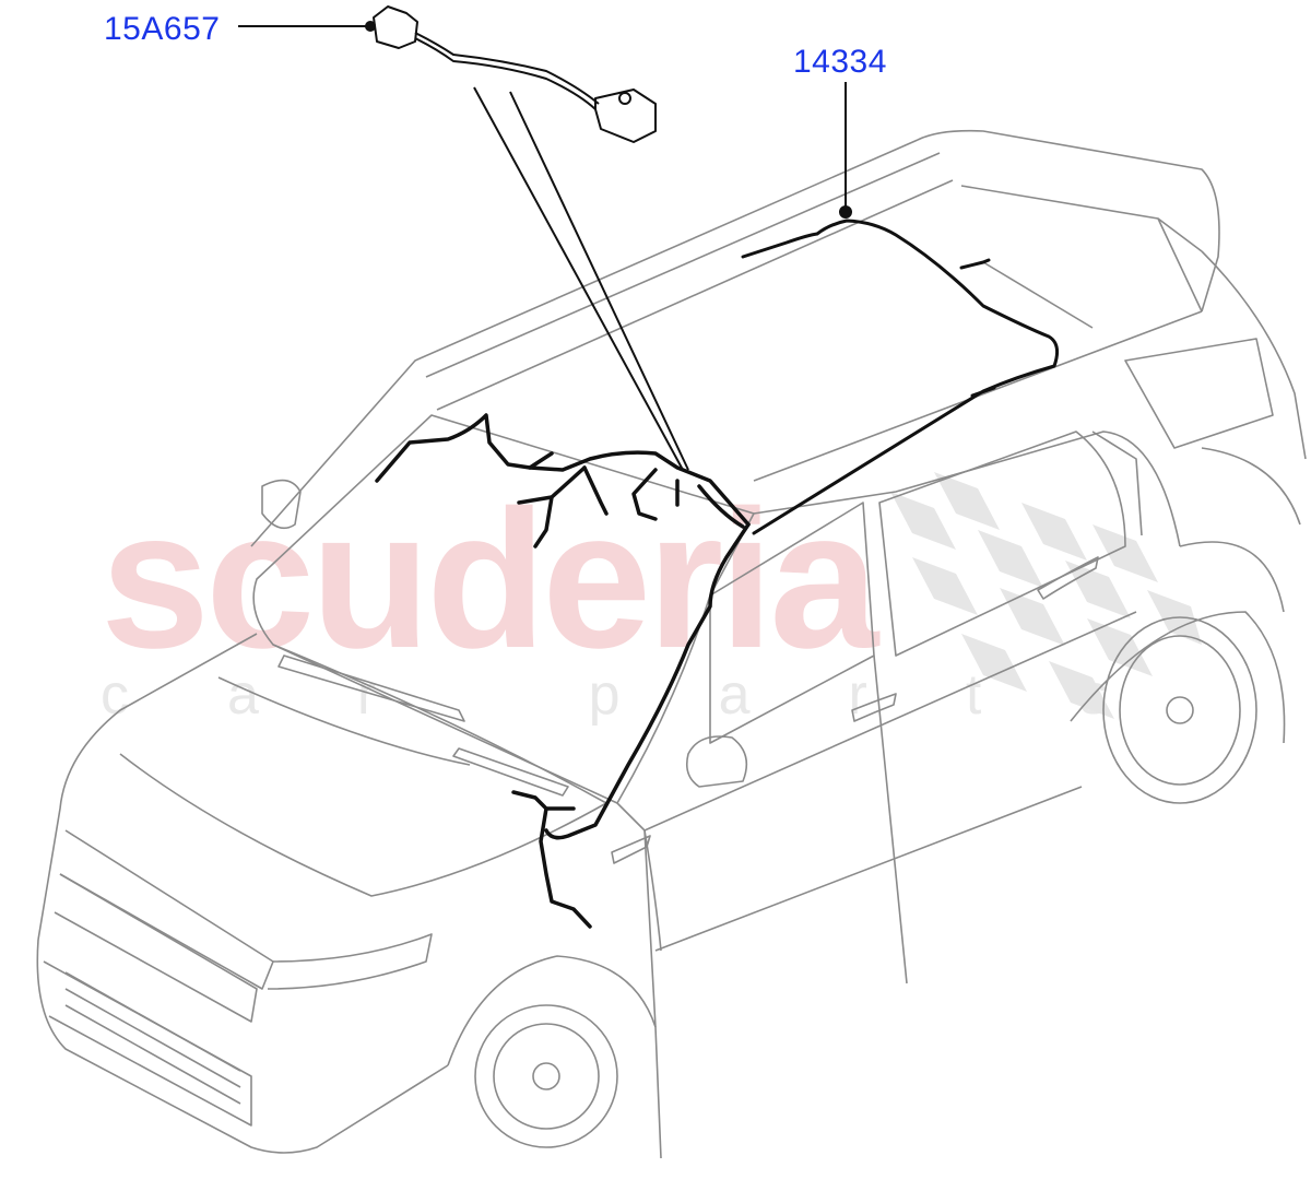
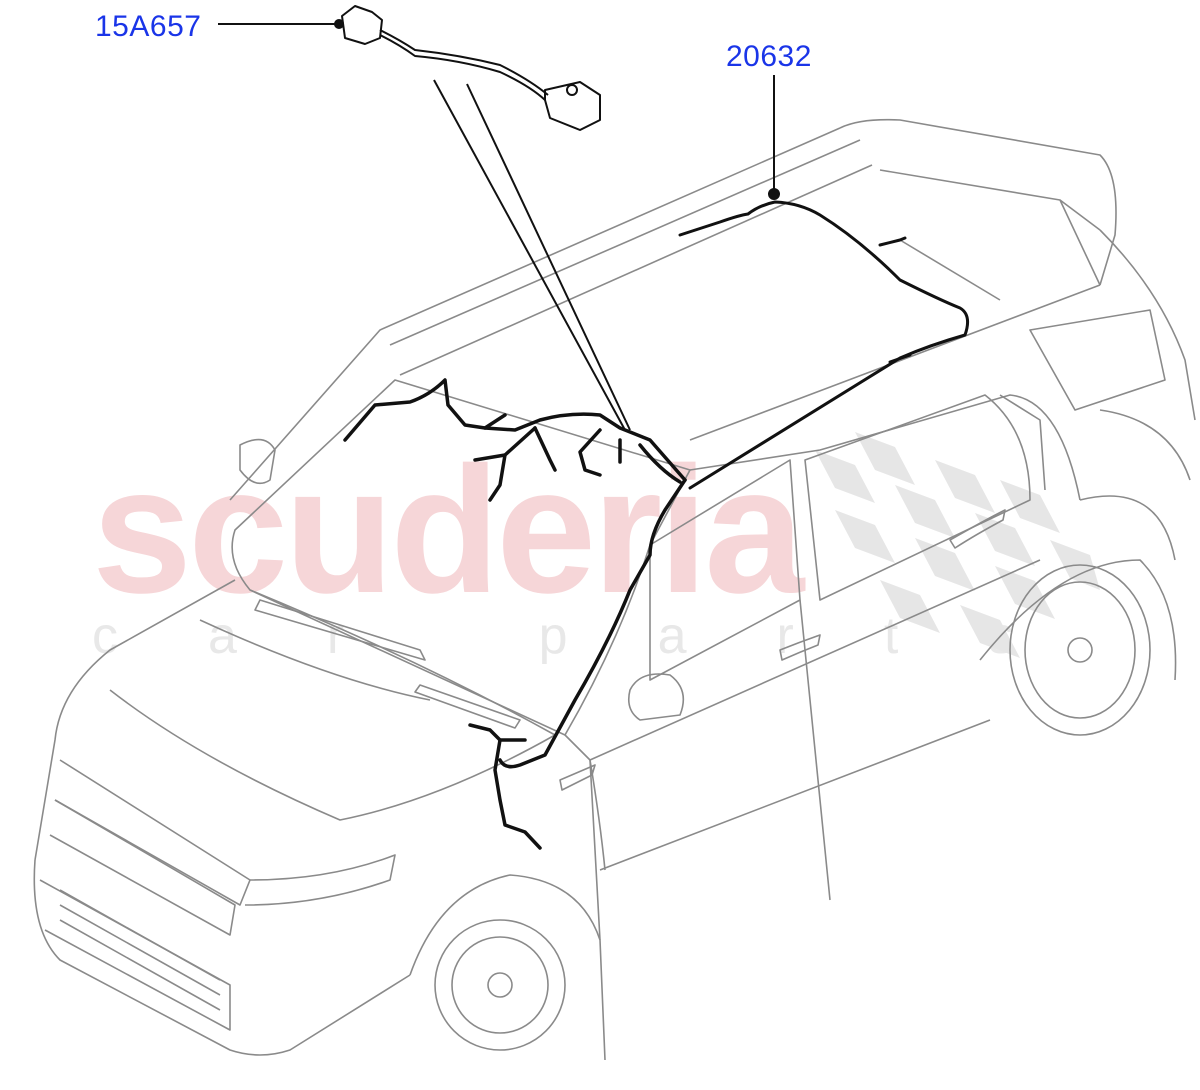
  scuderia
  car parts
  15A657
- 14334
+ 20632
